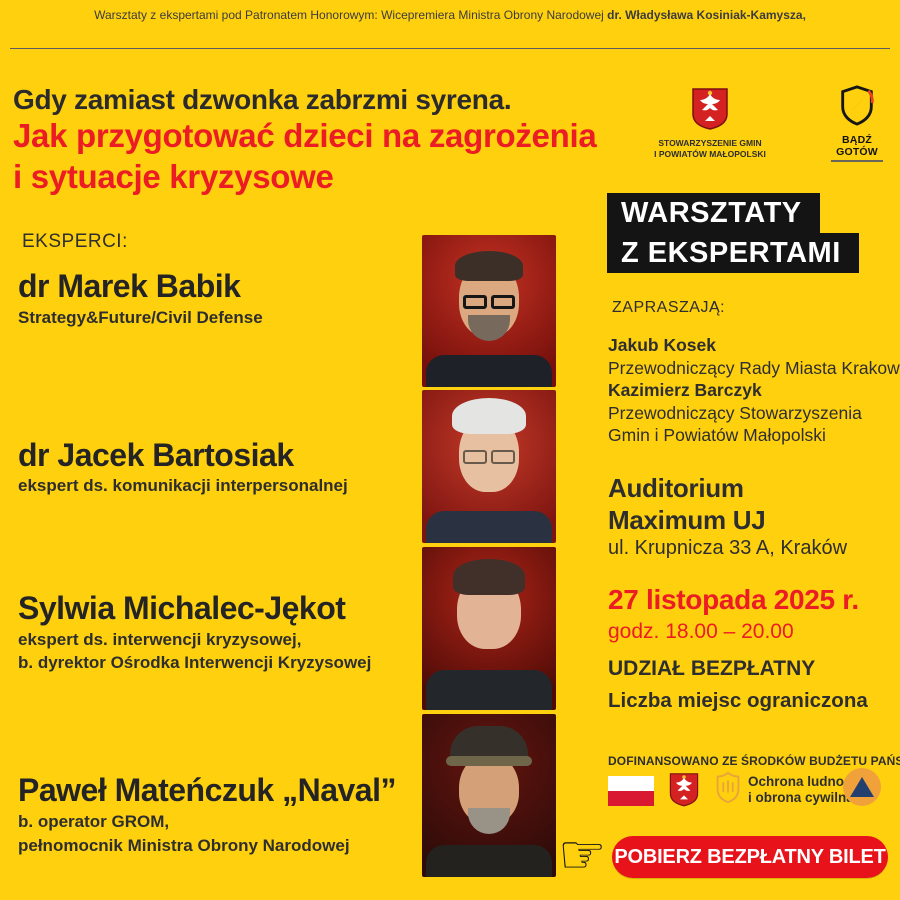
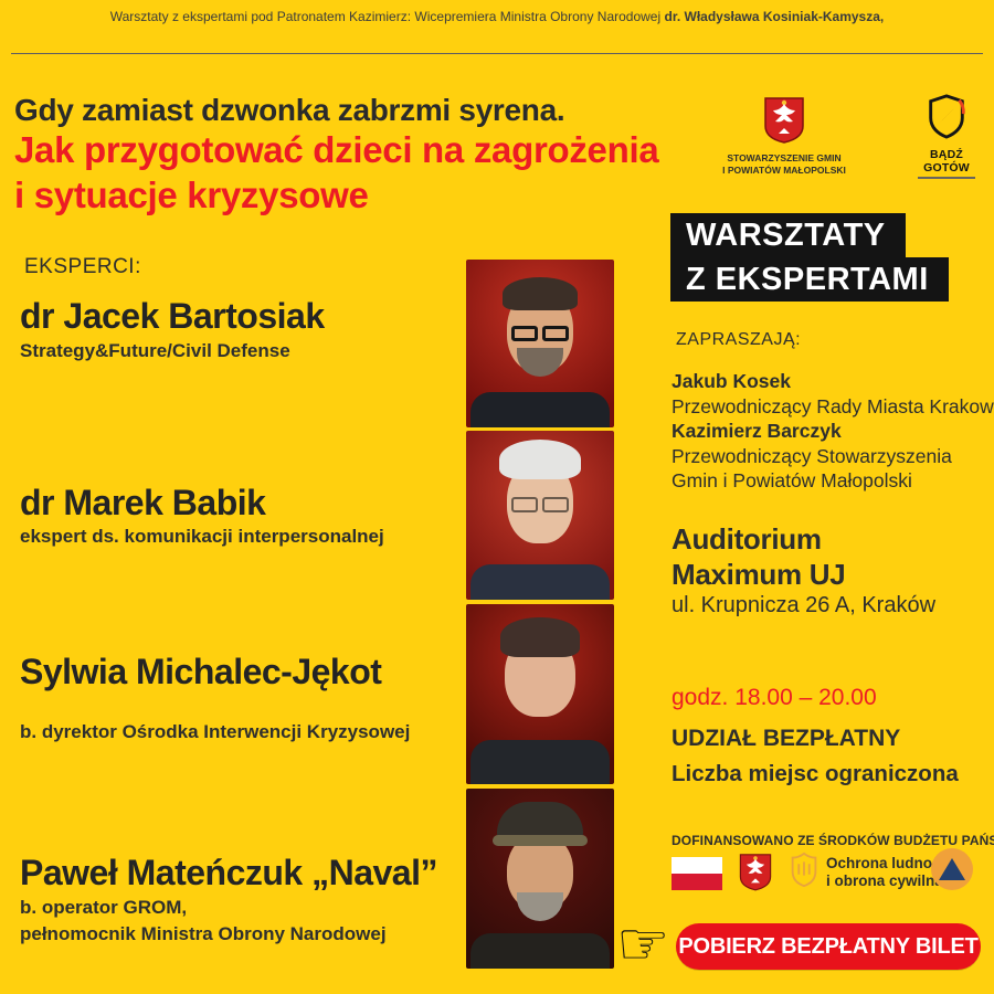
- Warsztaty z ekspertami pod Patronatem Honorowym: Wicepremiera Ministra Obrony Narodowej dr. Władysława Kosiniak-Kamysza,
+ Warsztaty z ekspertami pod Patronatem Kazimierz: Wicepremiera Ministra Obrony Narodowej dr. Władysława Kosiniak-Kamysza,
  Gdy zamiast dzwonka zabrzmi syrena.
  Jak przygotować dzieci na zagrożenia
  i sytuacje kryzysowe
  STOWARZYSZENIE GMIN
  I POWIATÓW MAŁOPOLSKI
  BĄDŹ GOTÓW
  WARSZTATY
  Z EKSPERTAMI
  ZAPRASZAJĄ:
  Jakub Kosek
  Przewodniczący Rady Miasta Krakow
  Kazimierz Barczyk
  Przewodniczący Stowarzyszenia
  Gmin i Powiatów Małopolski
  Auditorium
  Maximum UJ
- ul. Krupnicza 33 A, Kraków
+ ul. Krupnicza 26 A, Kraków
- 27 listopada 2025 r.
  godz. 18.00 – 20.00
  UDZIAŁ BEZPŁATNY
  Liczba miejsc ograniczona
  DOFINANSOWANO ZE ŚRODKÓW BUDŻETU PAŃS
  Ochrona ludno
  i obrona cywiln
  ☞
  POBIERZ BEZPŁATNY BILET
  EKSPERCI:
- dr Marek Babik
+ dr Jacek Bartosiak
  Strategy&Future/Civil Defense
- dr Jacek Bartosiak
+ dr Marek Babik
  ekspert ds. komunikacji interpersonalnej
  Sylwia Michalec-Jękot
- ekspert ds. interwencji kryzysowej,
  b. dyrektor Ośrodka Interwencji Kryzysowej
  Paweł Mateńczuk „Naval”
  b. operator GROM,
  pełnomocnik Ministra Obrony Narodowej
